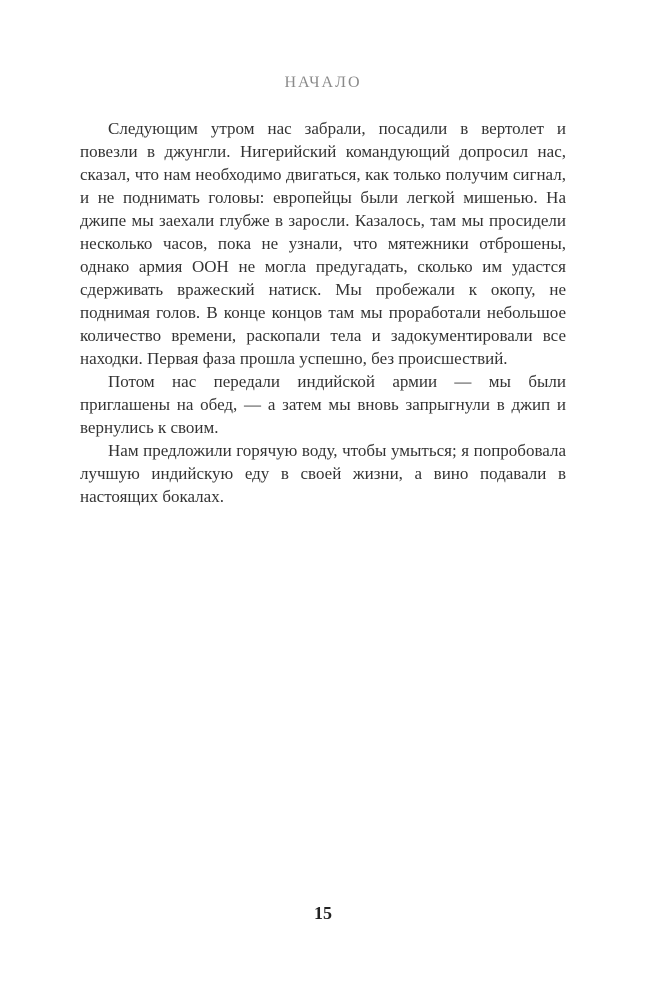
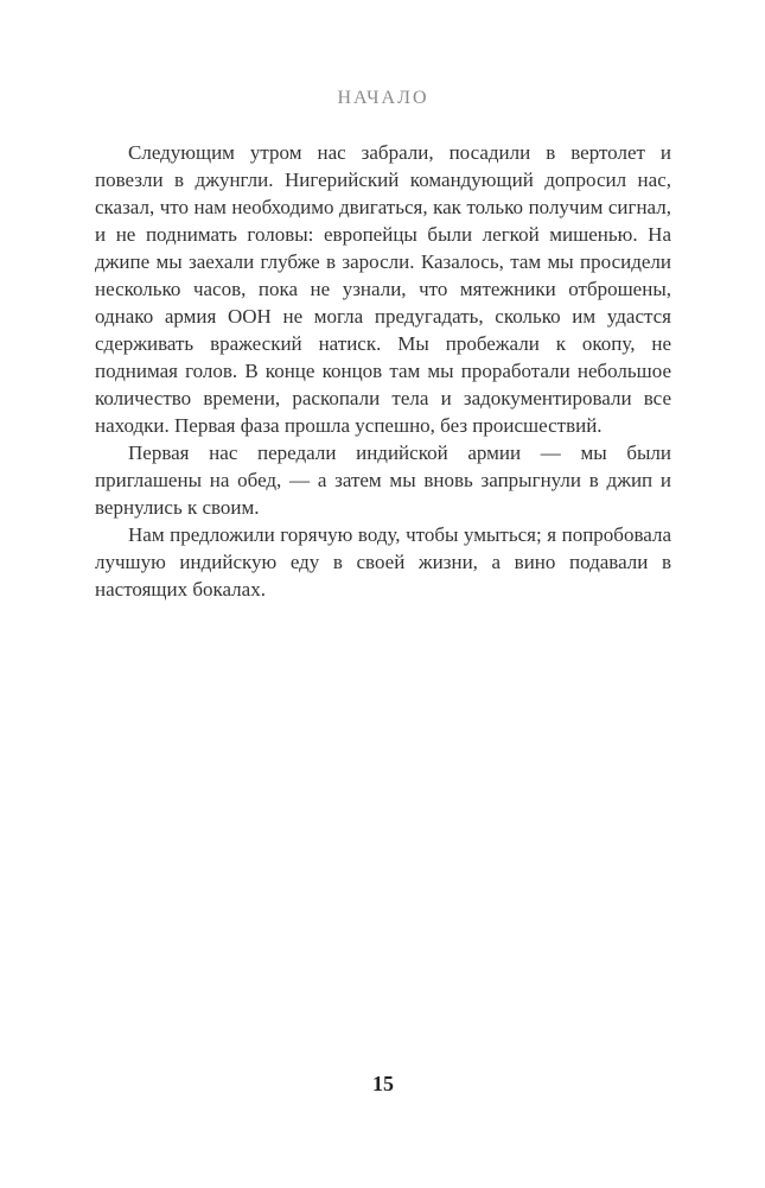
  НАЧАЛО
  Следующим утром нас забрали, посадили в вертолет и повезли в джунгли. Нигерийский командующий допросил нас, сказал, что нам необходимо двигаться, как только получим сигнал, и не поднимать головы: европейцы были легкой мишенью. На джипе мы заехали глубже в заросли. Казалось, там мы просидели несколько часов, пока не узнали, что мятежники отброшены, однако армия ООН не могла предугадать, сколько им удастся сдерживать вражеский натиск. Мы пробежали к окопу, не поднимая голов. В конце концов там мы проработали небольшое количество времени, раскопали тела и задокументировали все находки. Первая фаза прошла успешно, без происшествий.
- Потом нас передали индийской армии — мы были приглашены на обед, — а затем мы вновь запрыгнули в джип и вернулись к своим.
+ Первая нас передали индийской армии — мы были приглашены на обед, — а затем мы вновь запрыгнули в джип и вернулись к своим.
  Нам предложили горячую воду, чтобы умыться; я попробовала лучшую индийскую еду в своей жизни, а вино подавали в настоящих бокалах.
  15
